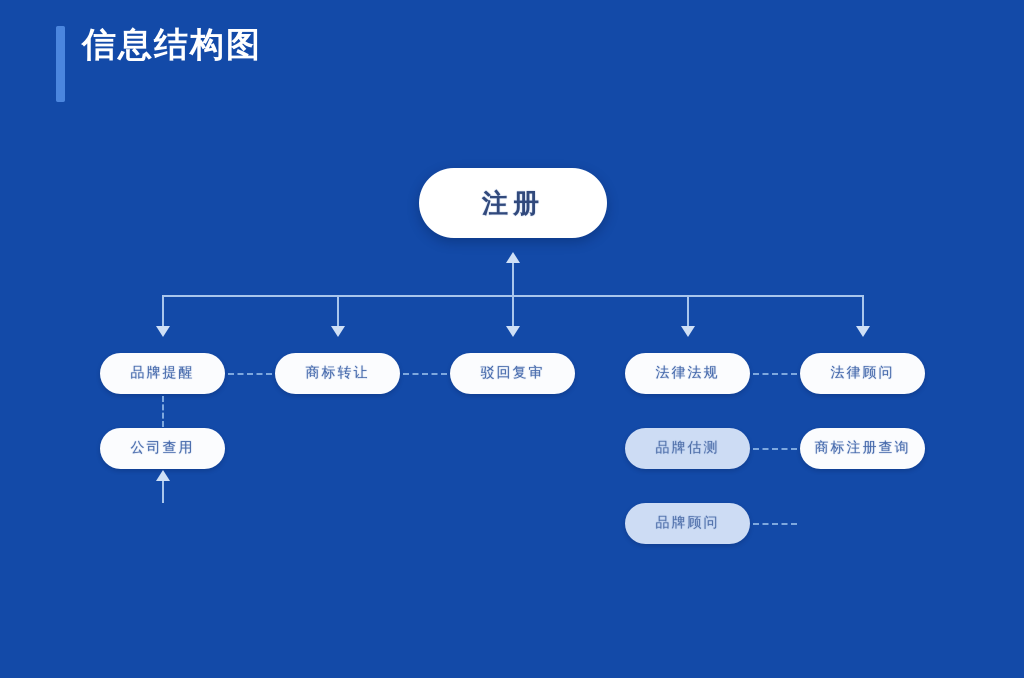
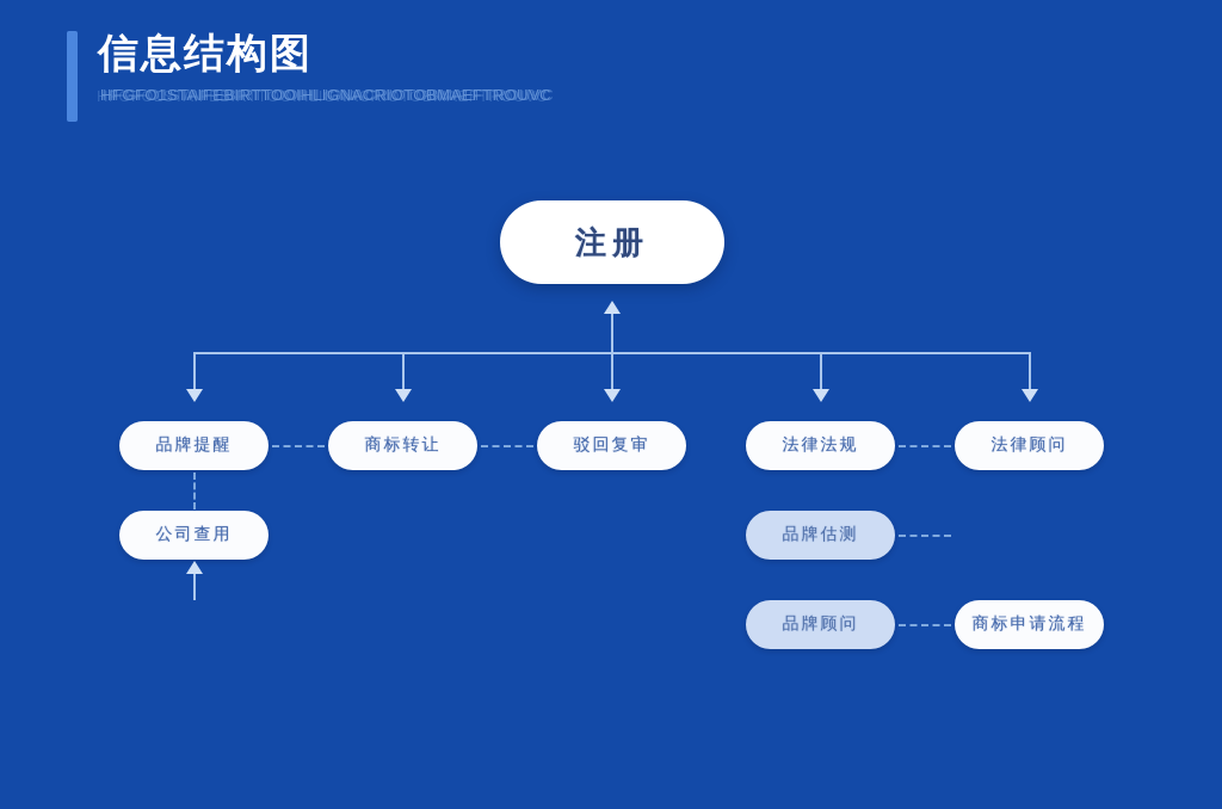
  信息结构图
+ HFGFO1STAIFEBIRTTOOIHLIGNACRIOTOBMAEFTROUVC
  注册
  品牌提醒
  商标转让
  驳回复审
  法律法规
  法律顾问
  公司查用
  品牌估测
- 商标注册查询
  品牌顾问
+ 商标申请流程
